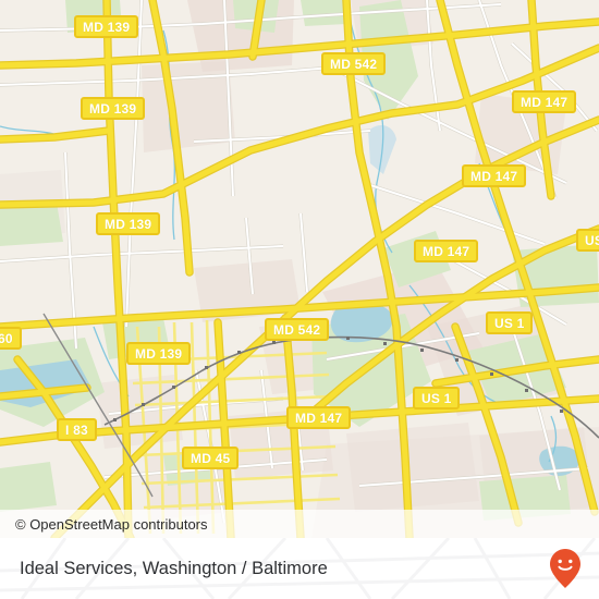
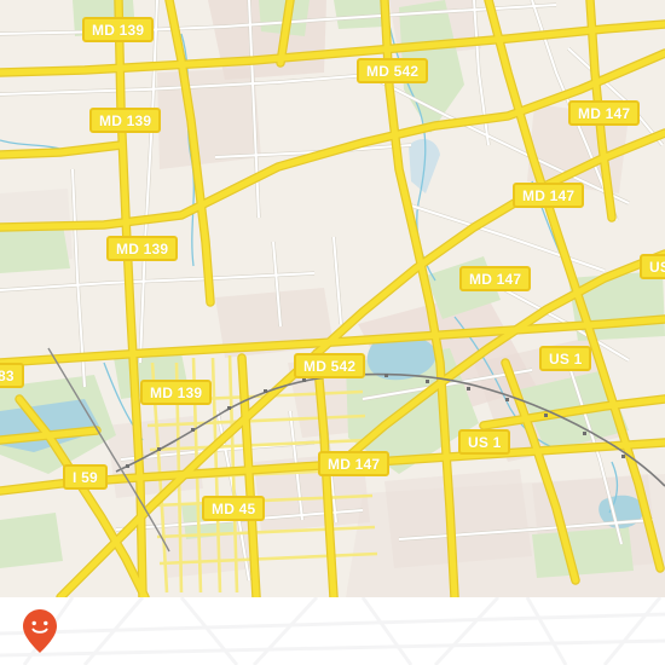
  MD 139
  MD 542
  MD 147
  MD 139
  MD 147
  MD 139
  MD 147
  MD 542
  US 1
- 60
+ 83
  MD 139
  US 1
  MD 147
- I 83
+ I 59
  MD 45
- © OpenStreetMap contributors
- Ideal Services, Washington / Baltimore
